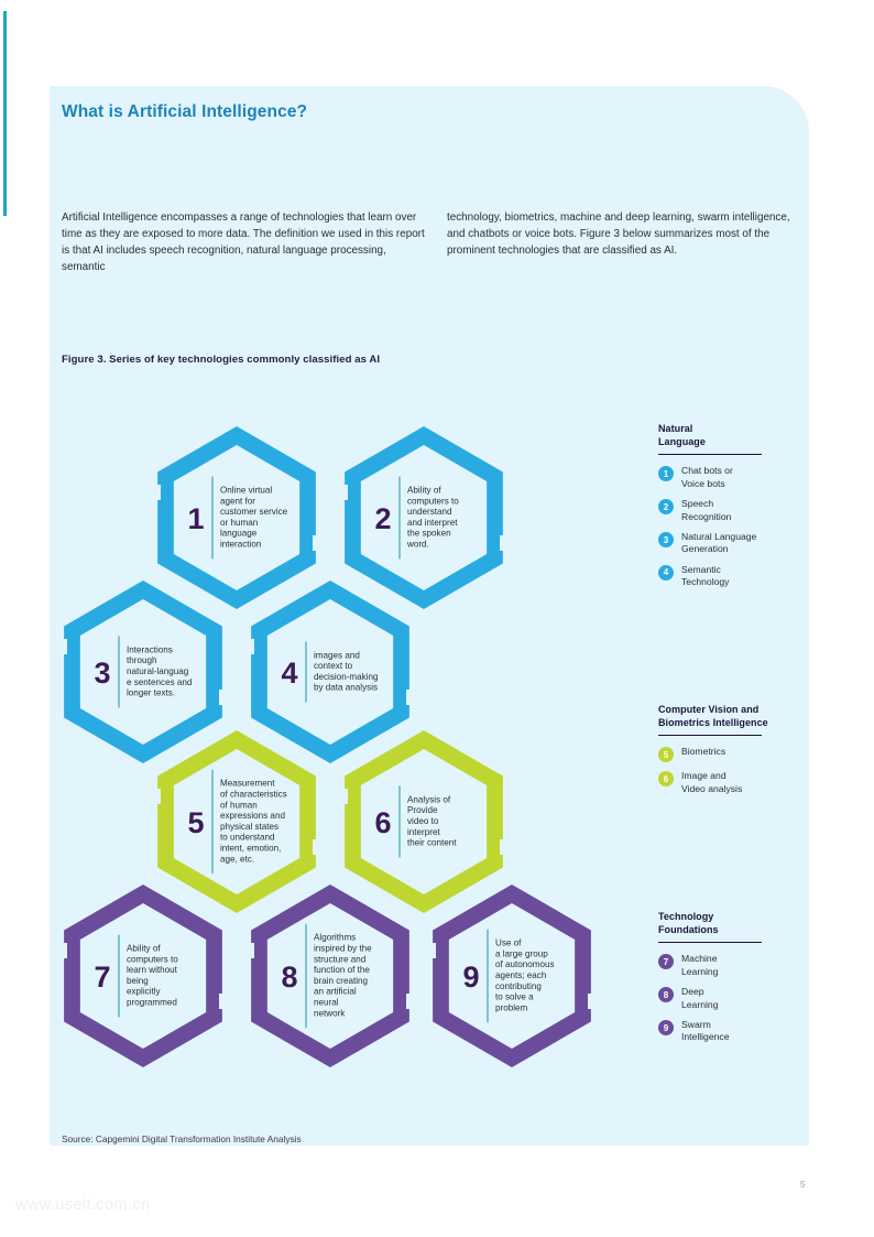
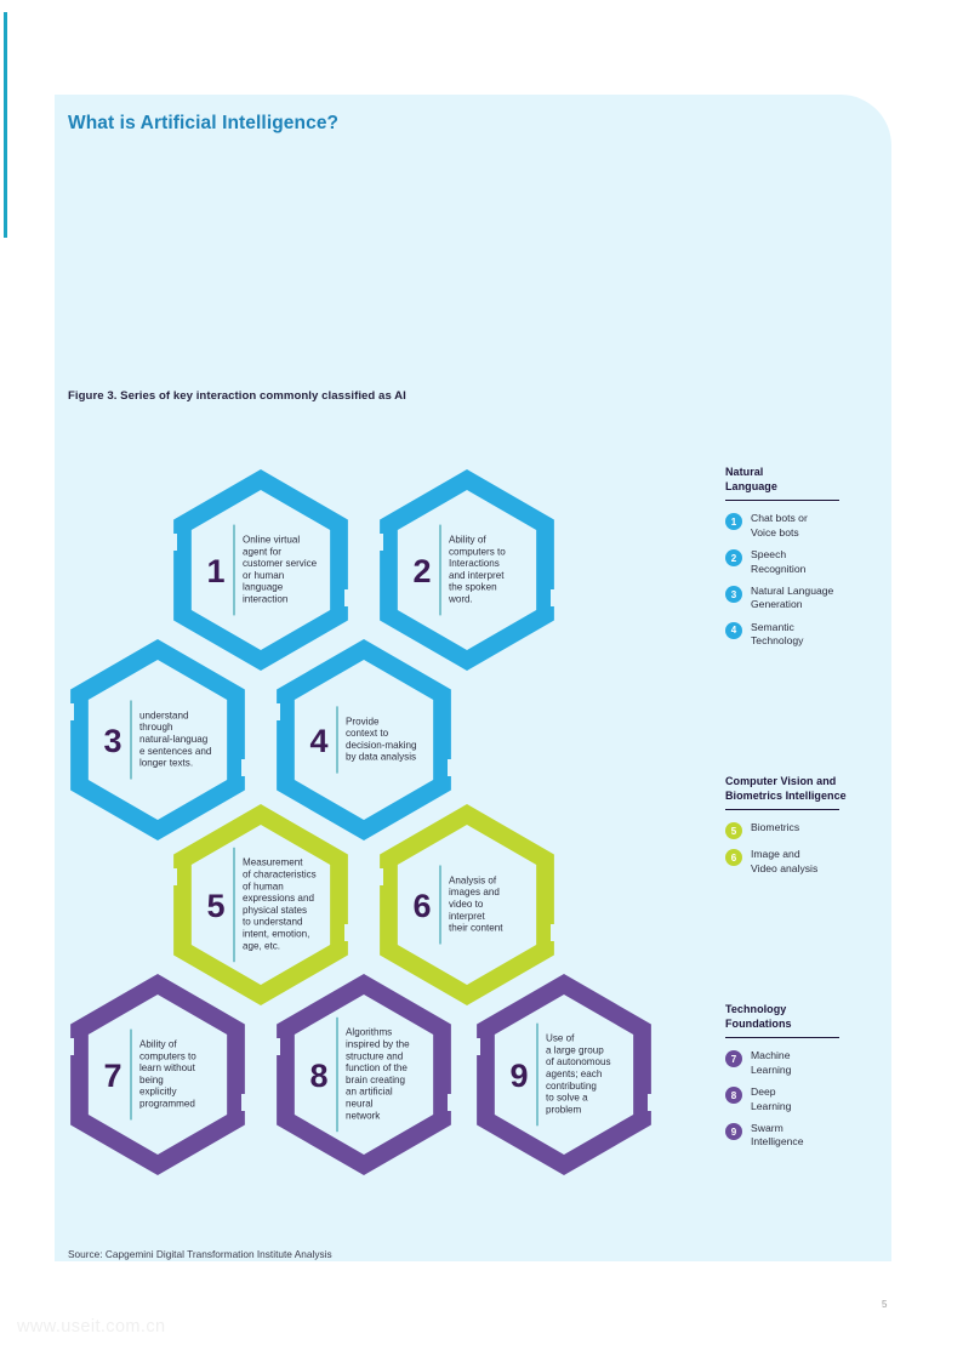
  What is Artificial Intelligence?
- Artificial Intelligence encompasses a range of technologies that learn over time as they are exposed to more data. The definition we used in this report is that AI includes speech recognition, natural language processing, semantic
- technology, biometrics, machine and deep learning, swarm intelligence, and chatbots or voice bots. Figure 3 below summarizes most of the prominent technologies that are classified as AI.
- Figure 3. Series of key technologies commonly classified as AI
+ Figure 3. Series of key interaction commonly classified as AI
  1
  Online virtual
  agent for
  customer service
  or human
  language
  interaction
  2
  Ability of
  computers to
- understand
+ Interactions
  and interpret
  the spoken
  word.
  3
- Interactions
+ understand
  through
  natural-languag
  e sentences and
  longer texts.
  4
- images and
+ Provide
  context to
  decision-making
  by data analysis
  5
  Measurement
  of characteristics
  of human
  expressions and
  physical states
  to understand
  intent, emotion,
  age, etc.
  6
  Analysis of
- Provide
+ images and
  video to
  interpret
  their content
  7
  Ability of
  computers to
  learn without
  being
  explicitly
  programmed
  8
  Algorithms
  inspired by the
  structure and
  function of the
  brain creating
  an artificial
  neural
  network
  9
  Use of
  a large group
  of autonomous
  agents; each
  contributing
  to solve a
  problem
  Natural
  Language
  1
  Chat bots or
  Voice bots
  2
  Speech
  Recognition
  3
  Natural Language
  Generation
  4
  Semantic
  Technology
  Computer Vision and
  Biometrics Intelligence
  5
  Biometrics
  6
  Image and
  Video analysis
  Technology
  Foundations
  7
  Machine
  Learning
  8
  Deep
  Learning
  9
  Swarm
  Intelligence
  Source: Capgemini Digital Transformation Institute Analysis
  5
